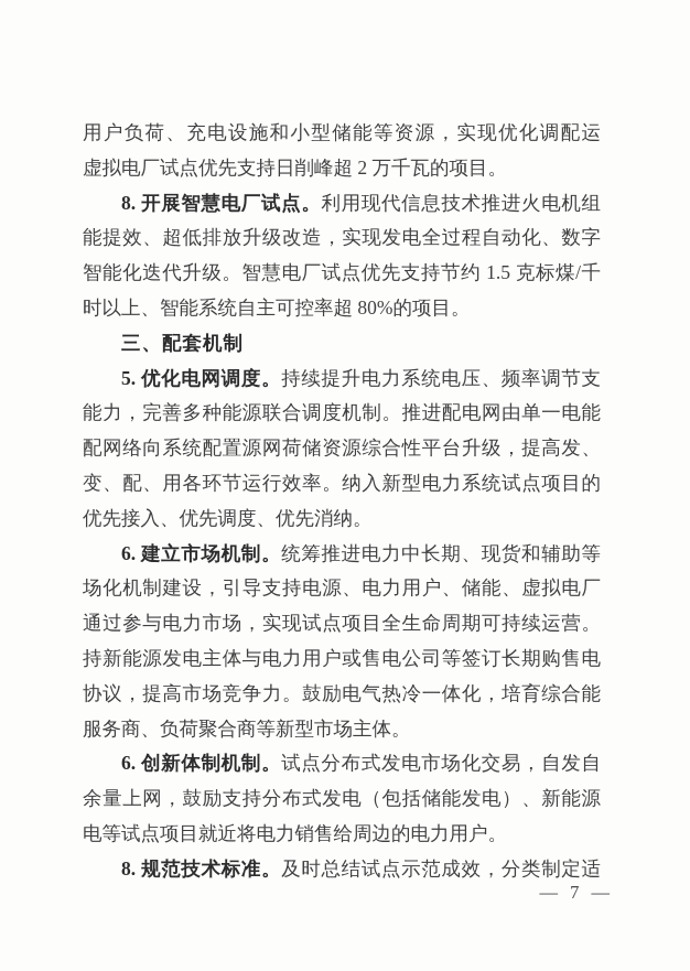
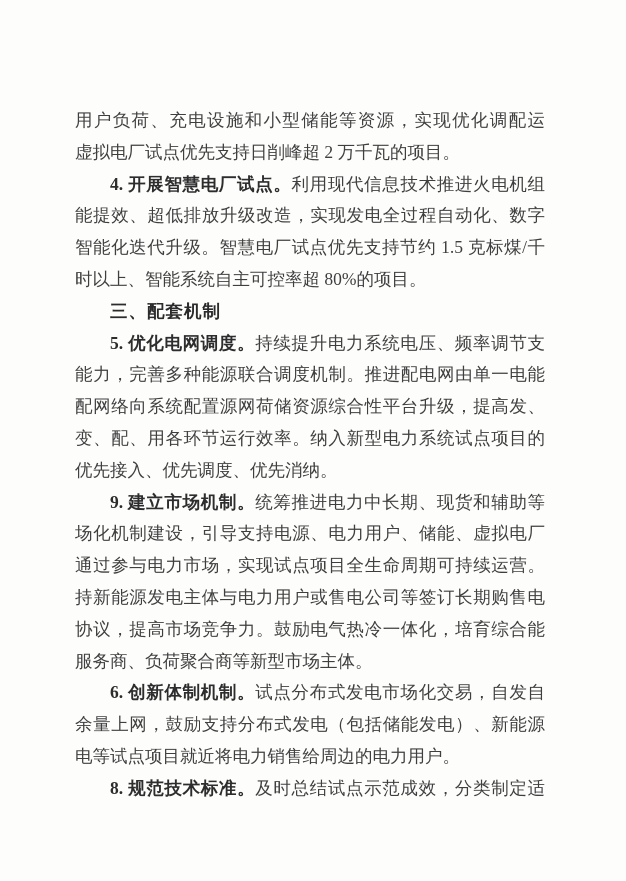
  用户负荷、充电设施和小型储能等资源，实现优化调配运
  虚拟电厂试点优先支持日削峰超 2 万千瓦的项目。
- 8. 开展智慧电厂试点。利用现代信息技术推进火电机组
+ 4. 开展智慧电厂试点。利用现代信息技术推进火电机组
  能提效、超低排放升级改造，实现发电全过程自动化、数字
  智能化迭代升级。智慧电厂试点优先支持节约 1.5 克标煤/千
  时以上、智能系统自主可控率超 80%的项目。
  三、配套机制
  5. 优化电网调度。持续提升电力系统电压、频率调节支
  能力，完善多种能源联合调度机制。推进配电网由单一电能
  配网络向系统配置源网荷储资源综合性平台升级，提高发、
  变、配、用各环节运行效率。纳入新型电力系统试点项目的
  优先接入、优先调度、优先消纳。
- 6. 建立市场机制。统筹推进电力中长期、现货和辅助等
+ 9. 建立市场机制。统筹推进电力中长期、现货和辅助等
  场化机制建设，引导支持电源、电力用户、储能、虚拟电厂
  通过参与电力市场，实现试点项目全生命周期可持续运营。
  持新能源发电主体与电力用户或售电公司等签订长期购售电
  协议，提高市场竞争力。鼓励电气热冷一体化，培育综合能
  服务商、负荷聚合商等新型市场主体。
  6. 创新体制机制。试点分布式发电市场化交易，自发自
  余量上网，鼓励支持分布式发电（包括储能发电）、新能源
  电等试点项目就近将电力销售给周边的电力用户。
  8. 规范技术标准。及时总结试点示范成效，分类制定适
- — 7 —
